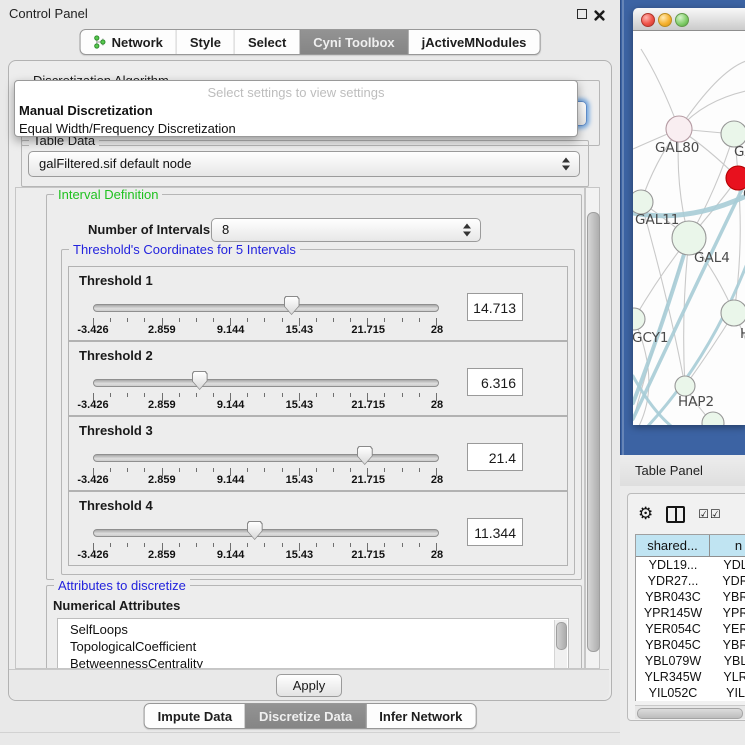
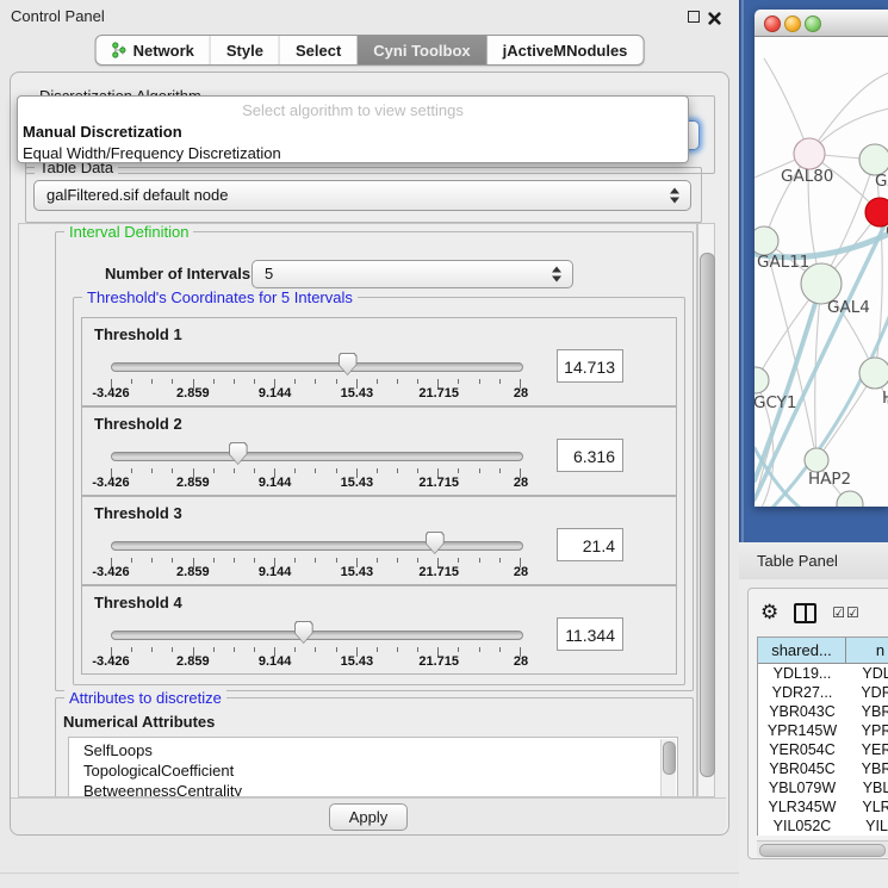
  Control Panel
  Network
  Style
  Select
  Cyni Toolbox
  jActiveMNodules
  Table Data
  galFiltered.sif default node
  Interval Definition
  Number of Intervals
- 8
+ 5
  Threshold's Coordinates for 5 Intervals
  Threshold 1
  -3.426
  2.859
  9.144
  15.43
  21.715
  28
  14.713
  Threshold 2
  -3.426
  2.859
  9.144
  15.43
  21.715
  28
  6.316
  Threshold 3
  -3.426
  2.859
  9.144
  15.43
  21.715
  28
  21.4
  Threshold 4
  -3.426
  2.859
  9.144
  15.43
  21.715
  28
  11.344
  Attributes to discretize
  Numerical Attributes
  SelfLoops
  TopologicalCoefficient
  BetweennessCentrality
  Apply
- Select settings to view settings
+ Select algorithm to view settings
  Manual Discretization
  Equal Width/Frequency Discretization
- Impute Data
- Discretize Data
- Infer Network
  GAL80
  GAL11
  GAL4
  GCY1
  HAP2
  Table Panel
  ⚙
  ☑☑
  shared...
  n
  YDL19...
  YDL
  YDR27...
  YDR
  YBR043C
  YBR
  YPR145W
  YPR
  YER054C
  YER
  YBR045C
  YBR
  YBL079W
  YBL
  YLR345W
  YLR
  YIL052C
  YIL
